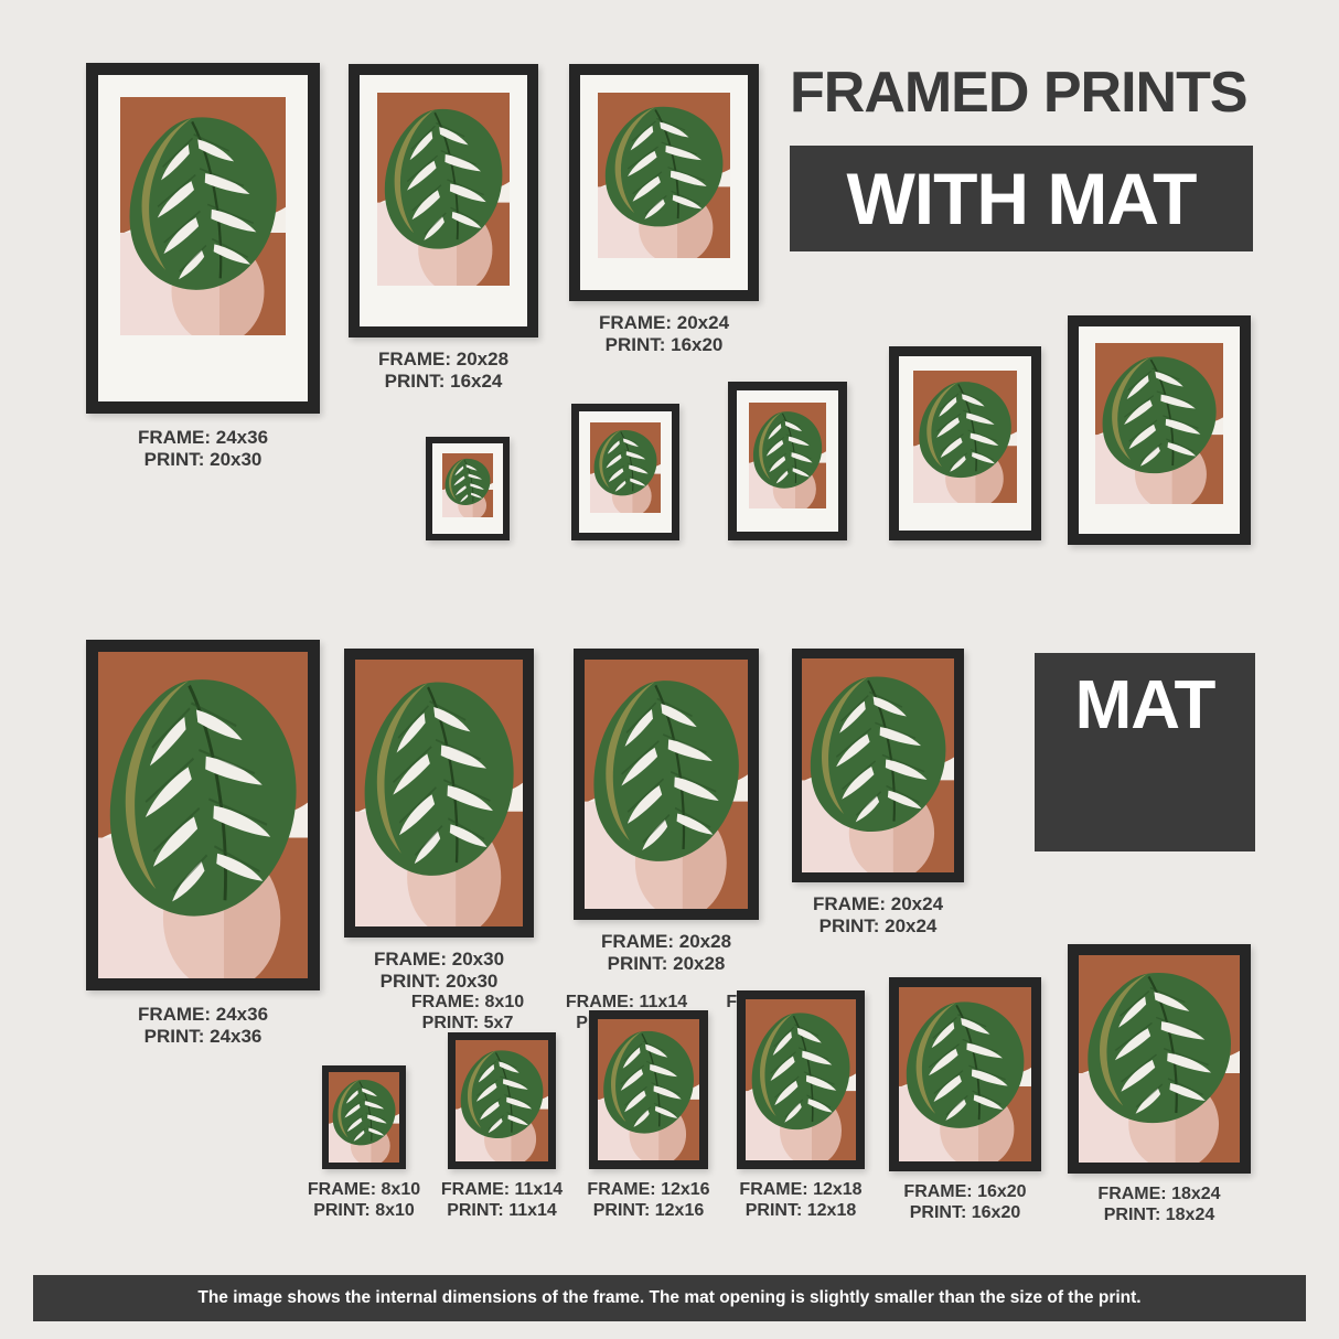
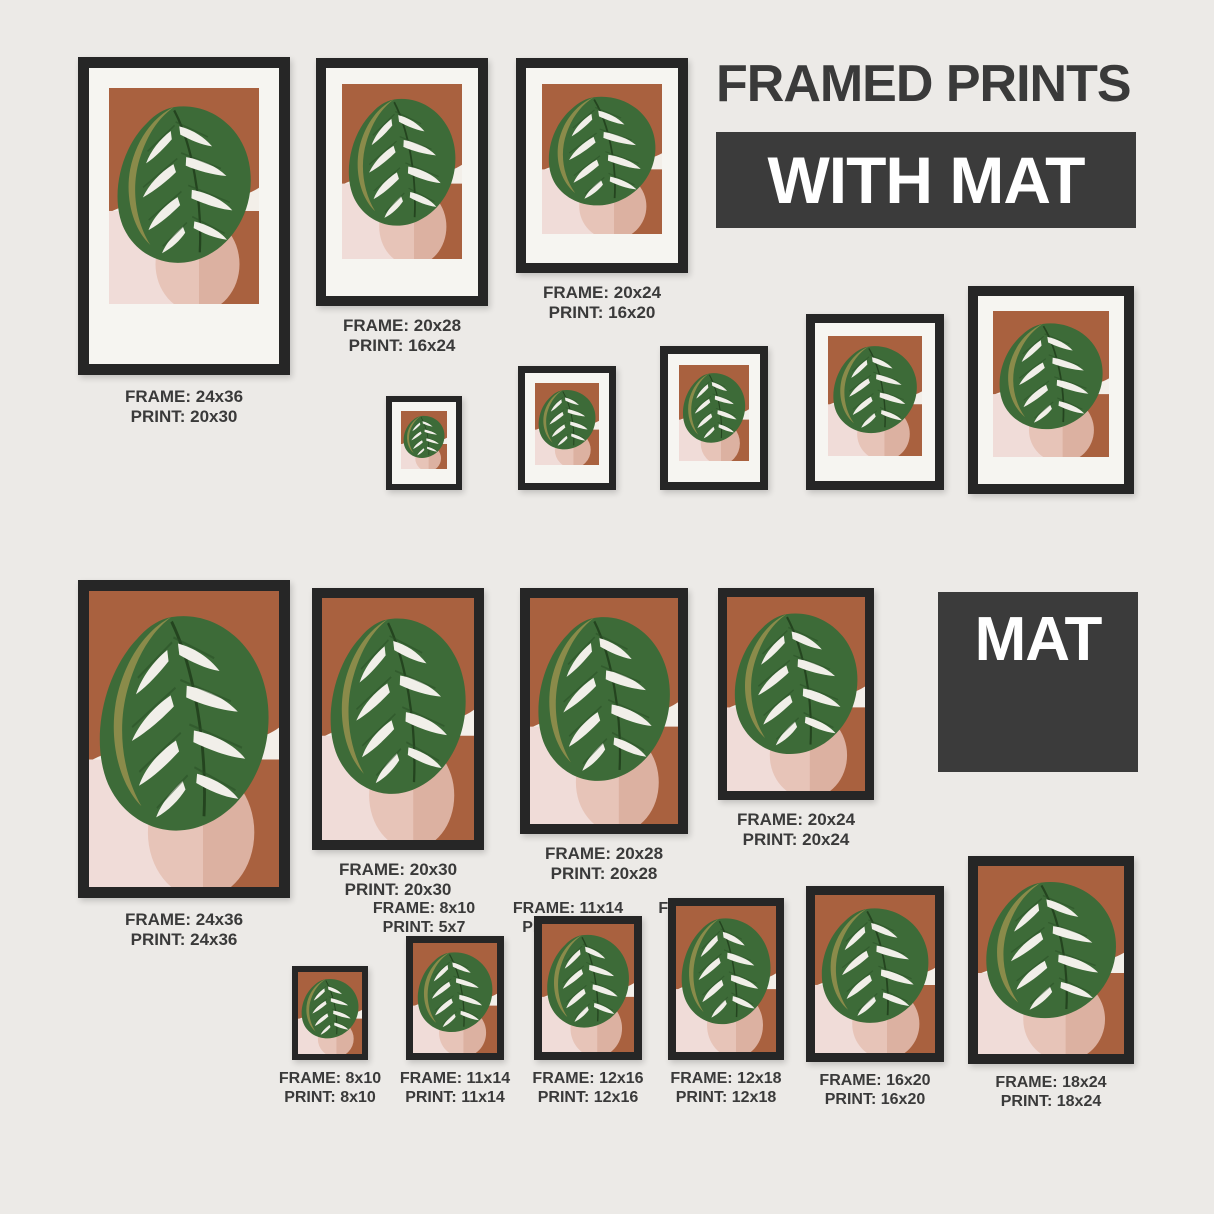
  FRAMED PRINTS
  WITH MAT
  MAT
  FRAME: 24x36
  PRINT: 20x30
  FRAME: 20x28
  PRINT: 16x24
  FRAME: 20x24
  PRINT: 16x20
  FRAME: 8x10
  PRINT: 5x7
  FRAME: 11x14
  FRAME: 24x36
  PRINT: 24x36
  FRAME: 20x30
  PRINT: 20x30
  FRAME: 20x28
  PRINT: 20x28
  FRAME: 20x24
  PRINT: 20x24
  FRAME: 8x10
  PRINT: 8x10
  FRAME: 11x14
  PRINT: 11x14
  FRAME: 12x16
  PRINT: 12x16
  FRAME: 12x18
  PRINT: 12x18
  FRAME: 16x20
  PRINT: 16x20
  FRAME: 18x24
  PRINT: 18x24
- The image shows the internal dimensions of the frame. The mat opening is slightly smaller than the size of the print.
